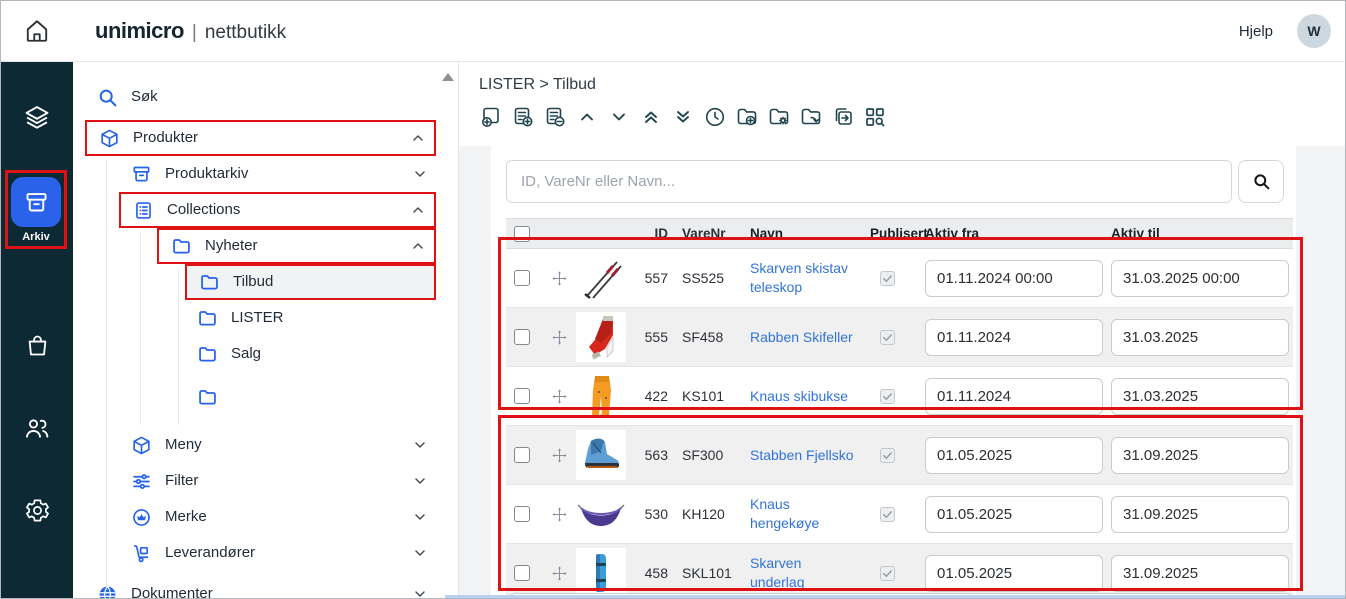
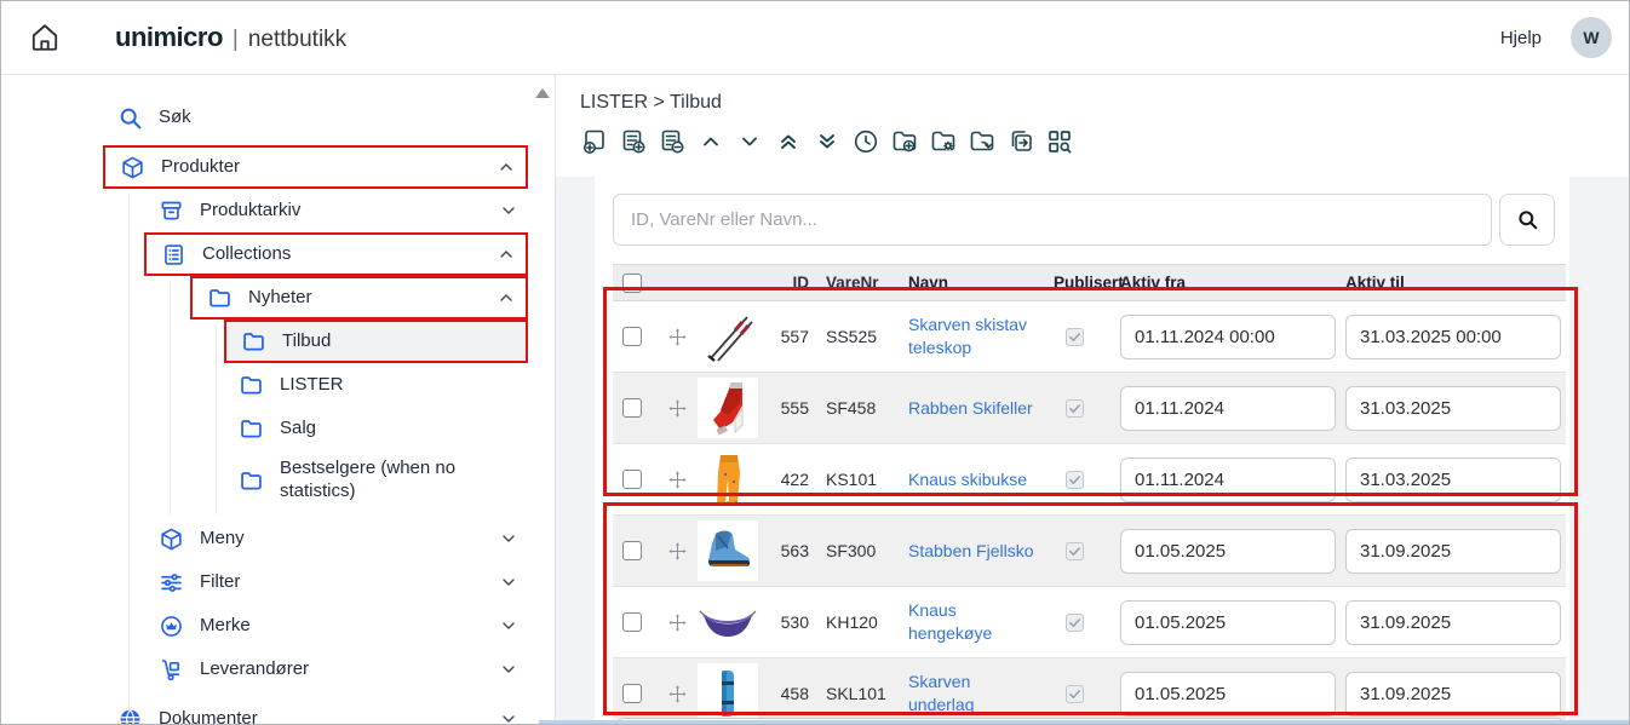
  unimicro
  |
  nettbutikk
  Hjelp
  W
- Arkiv
  Søk
  Produkter
  Produktarkiv
  Collections
  Nyheter
  Tilbud
  LISTER
  Salg
+ Bestselgere (when no statistics)
  Meny
  Filter
  Merke
  Leverandører
  Dokumenter
  LISTER > Tilbud
  ID, VareNr eller Navn...
  ID
  VareNr
  Navn
  Publiser
  Aktiv fra
  Aktiv til
  557
  SS525
  Skarven skistav teleskop
  01.11.2024 00:00
  31.03.2025 00:00
  555
  SF458
  Rabben Skifeller
  01.11.2024
  31.03.2025
  422
  KS101
  Knaus skibukse
  01.11.2024
  31.03.2025
  563
  SF300
  Stabben Fjellsko
  01.05.2025
  31.09.2025
  530
  KH120
  Knaus hengekøye
  01.05.2025
  31.09.2025
  458
  SKL101
  Skarven underlag
  01.05.2025
  31.09.2025
